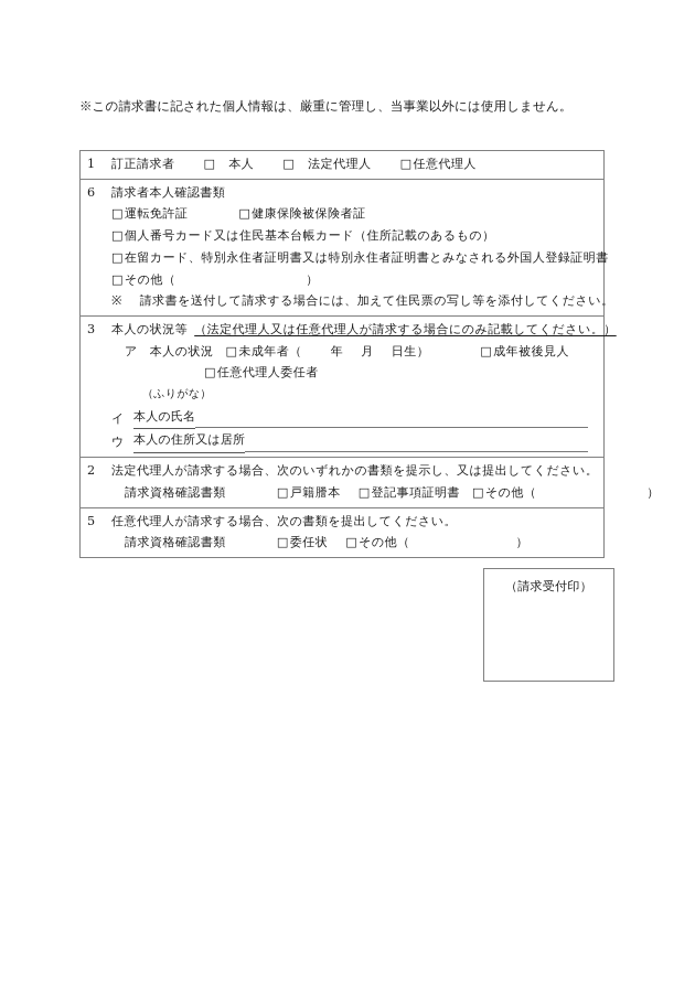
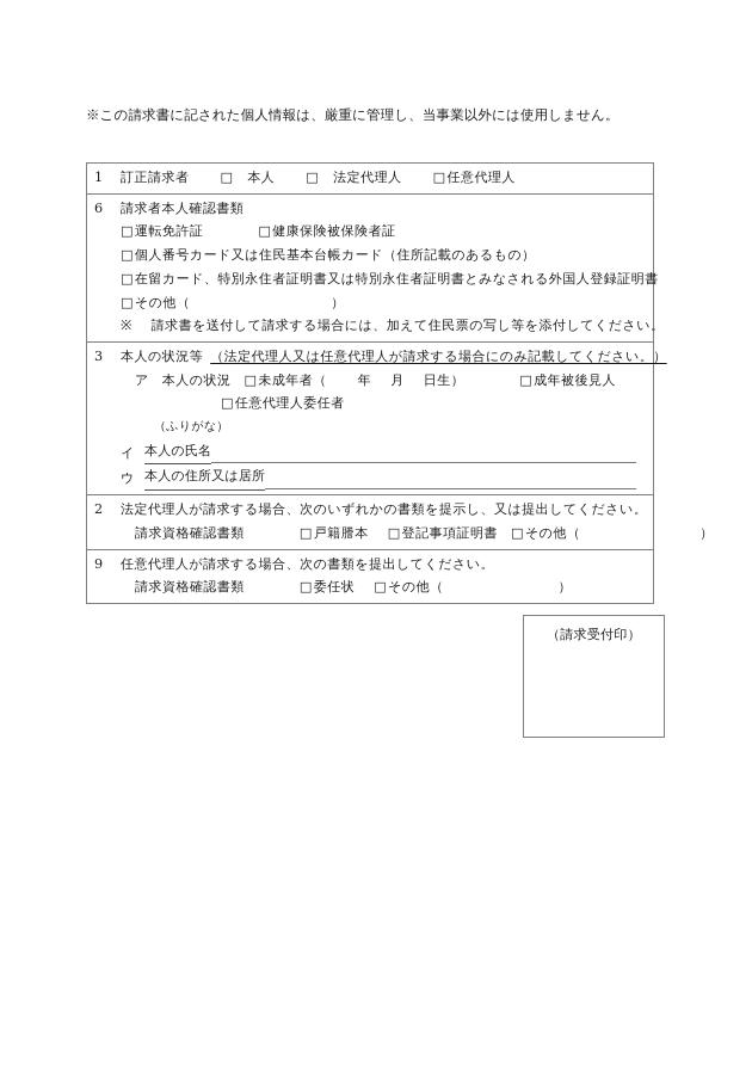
  ※この請求書に記された個人情報は、厳重に管理し、当事業以外には使用しません。
  1 訂正請求者 □ 本人 □ 法定代理人 □任意代理人
  6 請求者本人確認書類
  □運転免許証 □健康保険被保険者証
  □個人番号カード又は住民基本台帳カード（住所記載のあるもの）
  □在留カード、特別永住者証明書又は特別永住者証明書とみなされる外国人登録証明書
  □その他（ ）
  ※ 請求書を送付して請求する場合には、加えて住民票の写し等を添付してください。
  3 本人の状況等 （法定代理人又は任意代理人が請求する場合にのみ記載してください。）
  ア 本人の状況 □未成年者（ 年 月 日生） □成年被後見人
  □任意代理人委任者
  （ふりがな）
  イ
  本人の氏名
  ウ
  本人の住所又は居所
  2 法定代理人が請求する場合、次のいずれかの書類を提示し、又は提出してください。
  請求資格確認書類 □戸籍謄本 □登記事項証明書 □その他（ ）
- 5 任意代理人が請求する場合、次の書類を提出してください。
+ 9 任意代理人が請求する場合、次の書類を提出してください。
  請求資格確認書類 □委任状 □その他（ ）
  （請求受付印）
